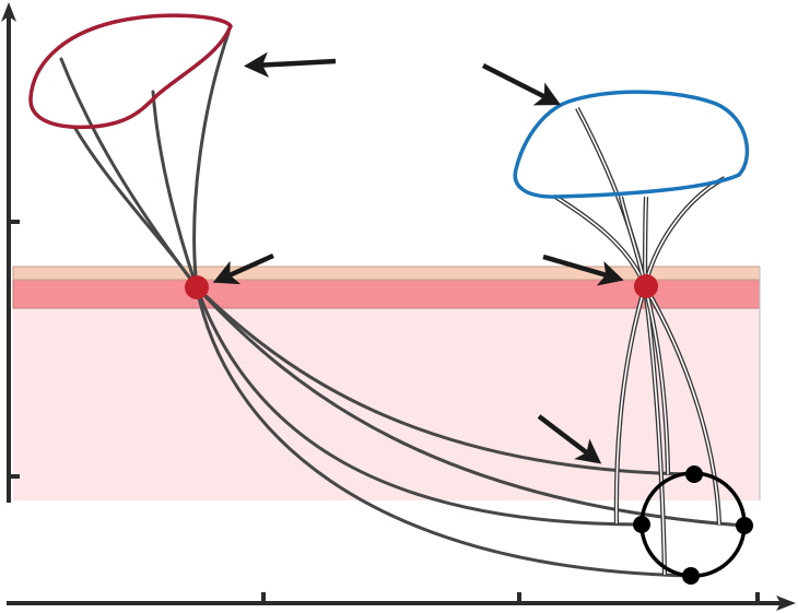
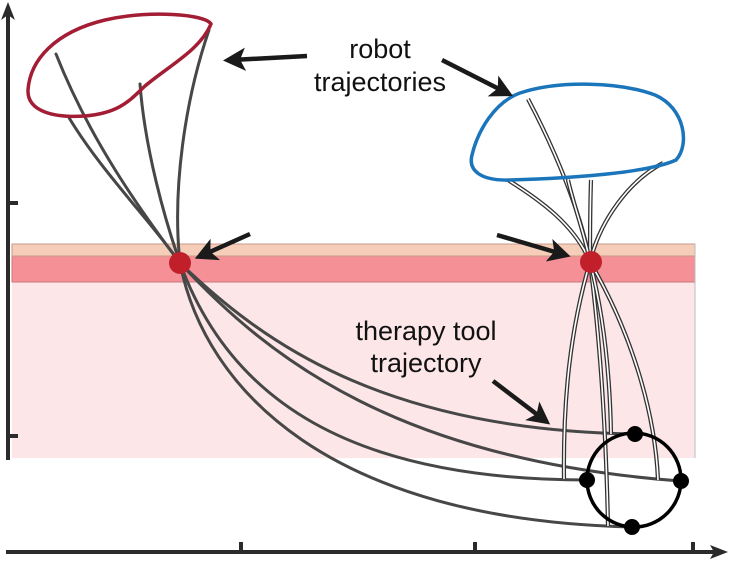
+ robot
+ trajectories
+ therapy tool
+ trajectory
